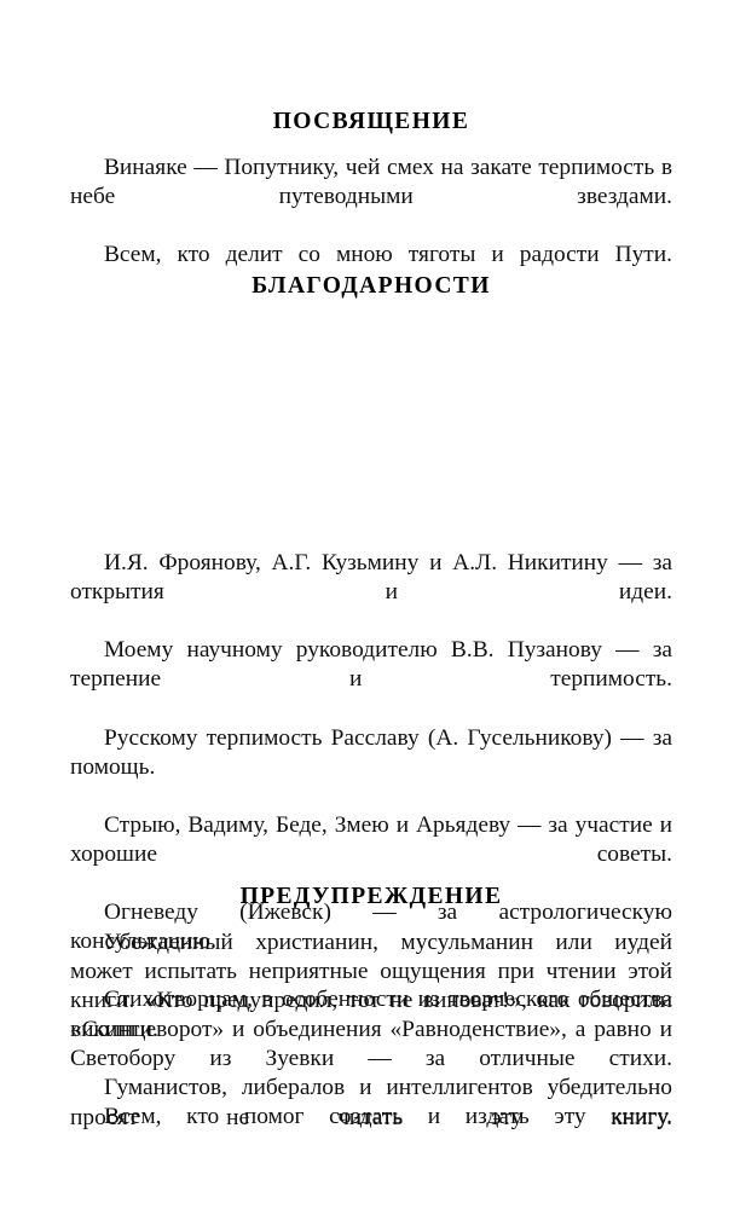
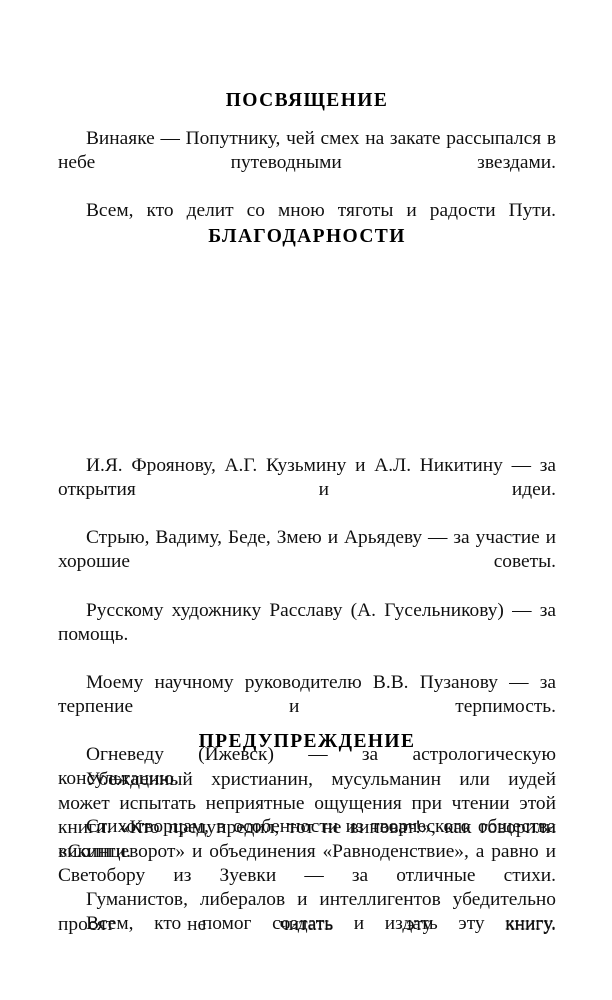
  ПОСВЯЩЕНИЕ
- Винаяке — Попутнику, чей смех на закате терпимость в небе путеводными звездами.
+ Винаяке — Попутнику, чей смех на закате рассыпался в небе путеводными звездами.
  Всем, кто делит со мною тяготы и радости Пути.
  БЛАГОДАРНОСТИ
  И.Я. Фроянову, А.Г. Кузьмину и А.Л. Никитину — за открытия и идеи.
- Моему научному руководителю В.В. Пузанову — за терпение и терпимость.
+ Стрыю, Вадиму, Беде, Змею и Арьядеву — за участие и хорошие советы.
- Русскому терпимость Расславу (А. Гусельникову) — за помощь.
+ Русскому художнику Расславу (А. Гусельникову) — за помощь.
- Стрыю, Вадиму, Беде, Змею и Арьядеву — за участие и хорошие советы.
+ Моему научному руководителю В.В. Пузанову — за терпение и терпимость.
  Огневеду (Ижевск) — за астрологическую консультацию.
  Стихотворцам, в особенности из творческого общества «Солнцеворот» и объединения «Равноденствие», а равно и Светобору из Зуевки — за отличные стихи.
  Всем, кто помог создать и издать эту книгу.
  ПРЕДУПРЕЖДЕНИЕ
  Убежденный христианин, мусульманин или иудей может испытать неприятные ощущения при чтении этой книги. «Кто предупредил, тот не виноват!», как говорили викинги.
  Гуманистов, либералов и интеллигентов убедительно просят не читать эту книгу.
